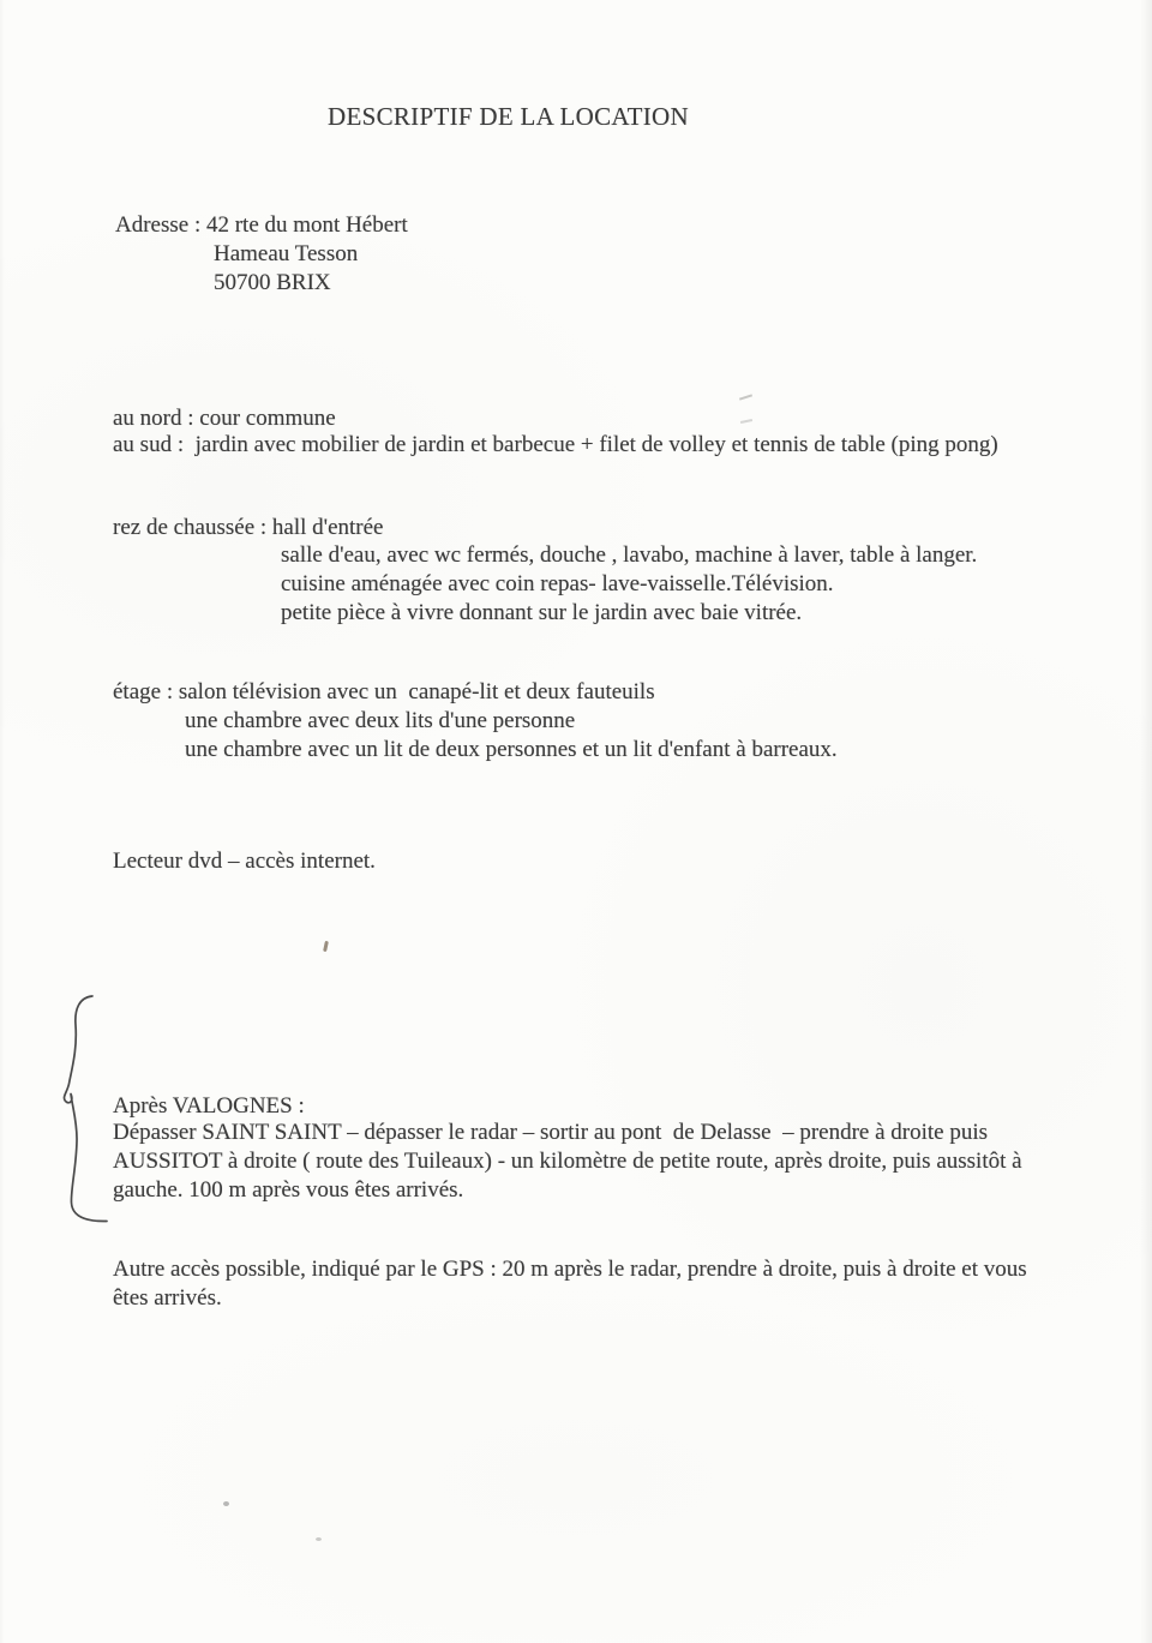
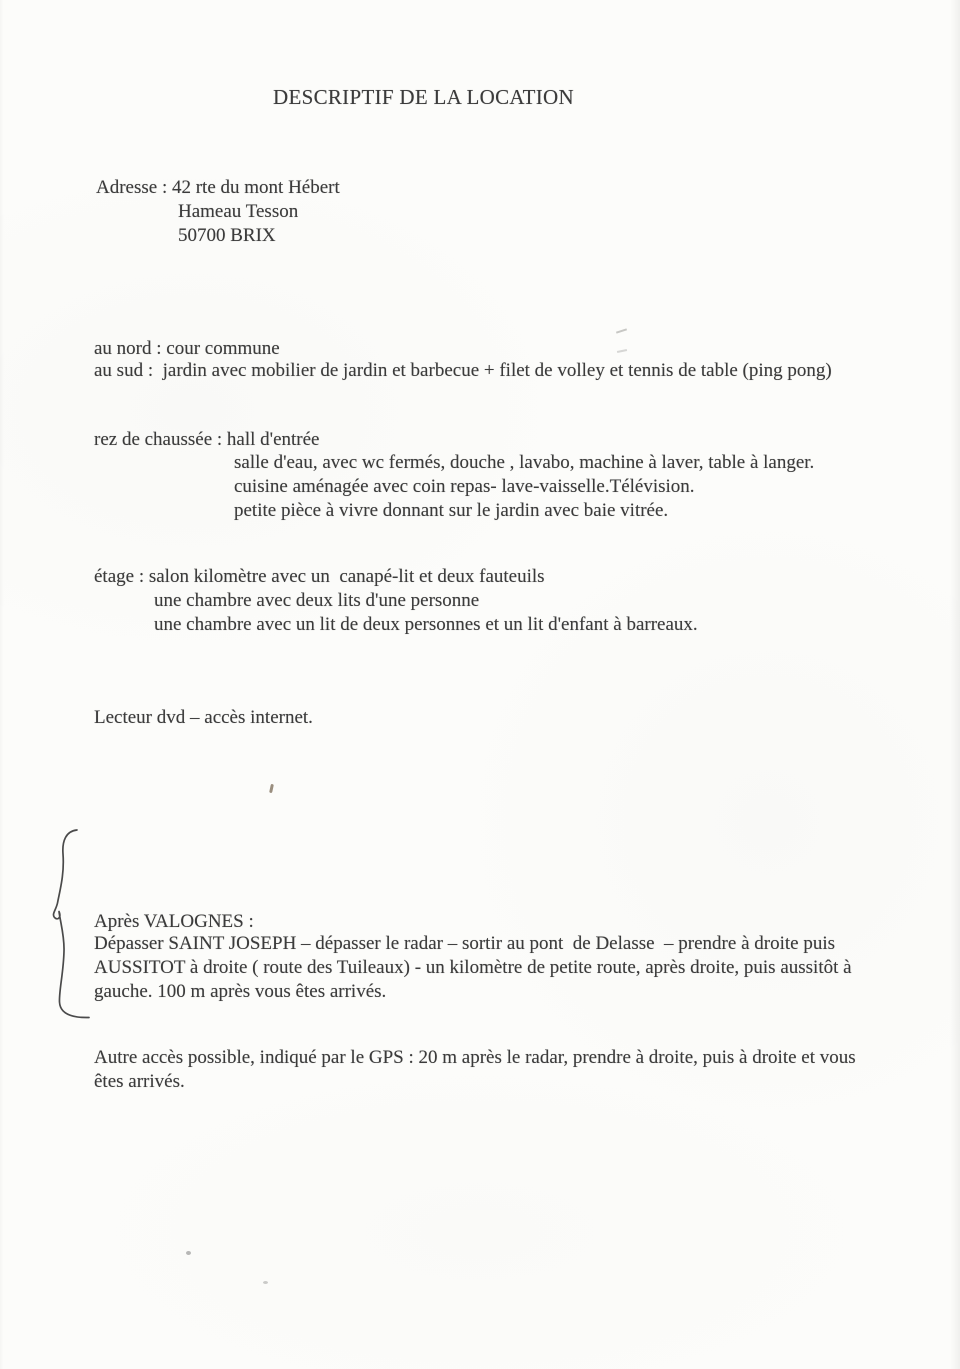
  DESCRIPTIF DE LA LOCATION
  Adresse : 42 rte du mont Hébert
  Hameau Tesson
  50700 BRIX
  au nord : cour commune
  au sud : jardin avec mobilier de jardin et barbecue + filet de volley et tennis de table (ping pong)
  rez de chaussée : hall d'entrée
  salle d'eau, avec wc fermés, douche , lavabo, machine à laver, table à langer.
  cuisine aménagée avec coin repas- lave-vaisselle.Télévision.
  petite pièce à vivre donnant sur le jardin avec baie vitrée.
- étage : salon télévision avec un canapé-lit et deux fauteuils
+ étage : salon kilomètre avec un canapé-lit et deux fauteuils
  une chambre avec deux lits d'une personne
  une chambre avec un lit de deux personnes et un lit d'enfant à barreaux.
  Lecteur dvd – accès internet.
  Après VALOGNES :
- Dépasser SAINT SAINT – dépasser le radar – sortir au pont de Delasse – prendre à droite puis
+ Dépasser SAINT JOSEPH – dépasser le radar – sortir au pont de Delasse – prendre à droite puis
  AUSSITOT à droite ( route des Tuileaux) - un kilomètre de petite route, après droite, puis aussitôt à
  gauche. 100 m après vous êtes arrivés.
  Autre accès possible, indiqué par le GPS : 20 m après le radar, prendre à droite, puis à droite et vous
  êtes arrivés.
